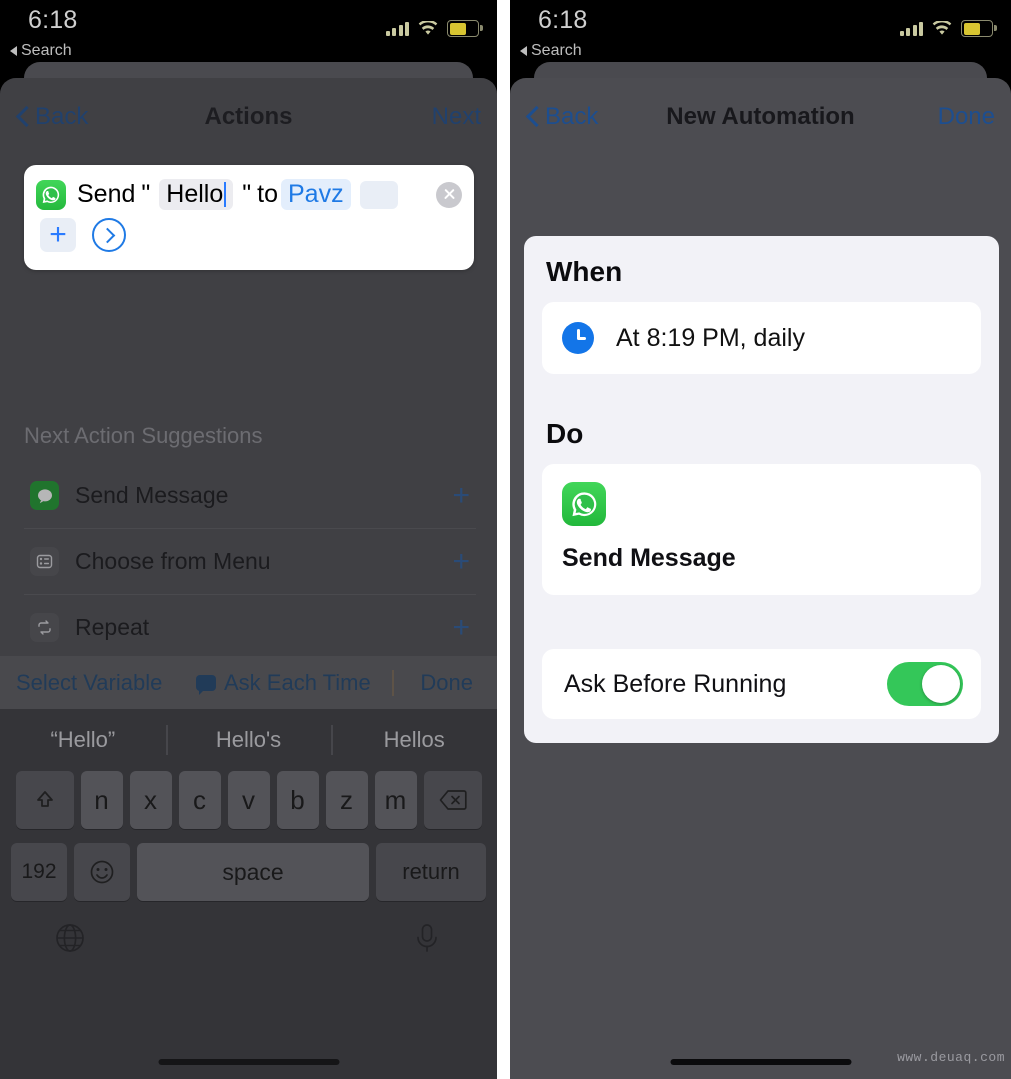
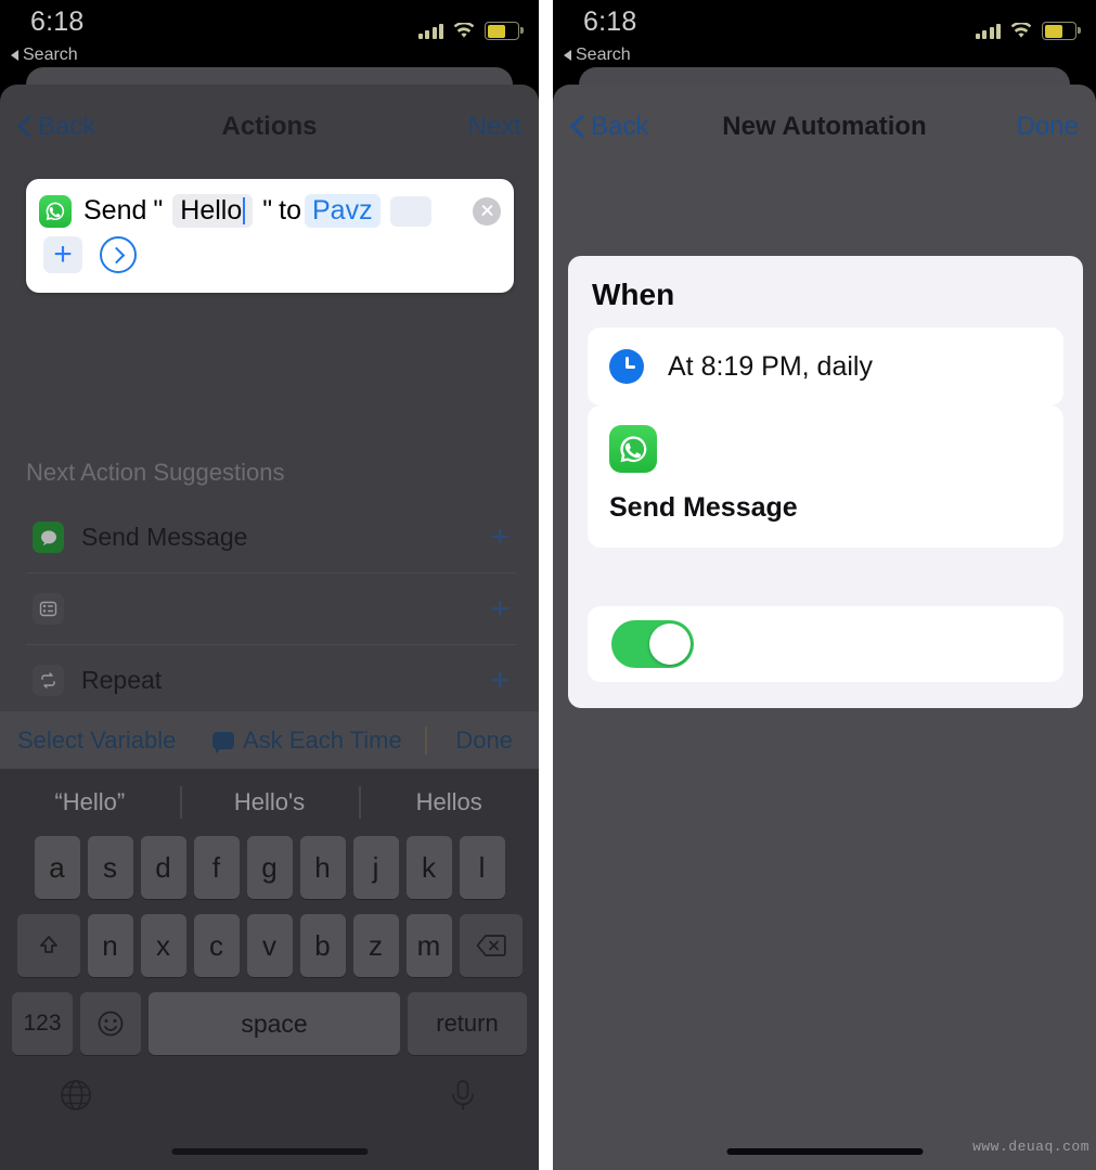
  6:18
  Search
  Back
  Actions
  Next
  Next Action Suggestions
  Send Message
  +
- Choose from Menu
  +
  Repeat
  +
  Select Variable
  Ask Each Time
  Done
  “Hello”
  Hello's
  Hellos
+ a
+ s
+ d
+ f
+ g
+ h
+ j
+ k
+ l
  n
  x
  c
  v
  b
  z
  m
- 192
+ 123
  space
  return
  Send
  "
  Hello
  "
  to
  Pavz
  +
  6:18
  Search
  Back
  New Automation
  Done
  When
  At 8:19 PM, daily
- Do
  Send Message
- Ask Before Running
  www.deuaq.com
